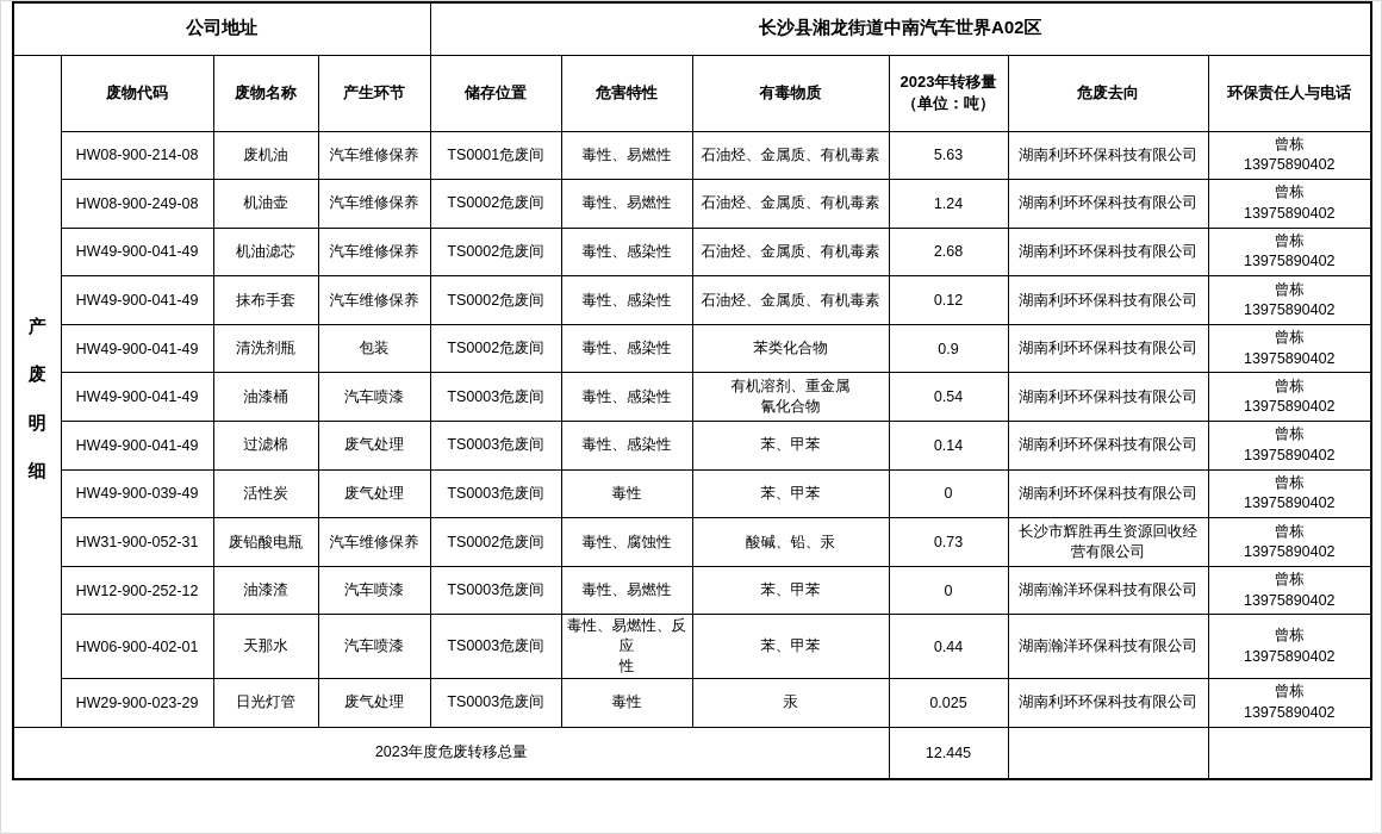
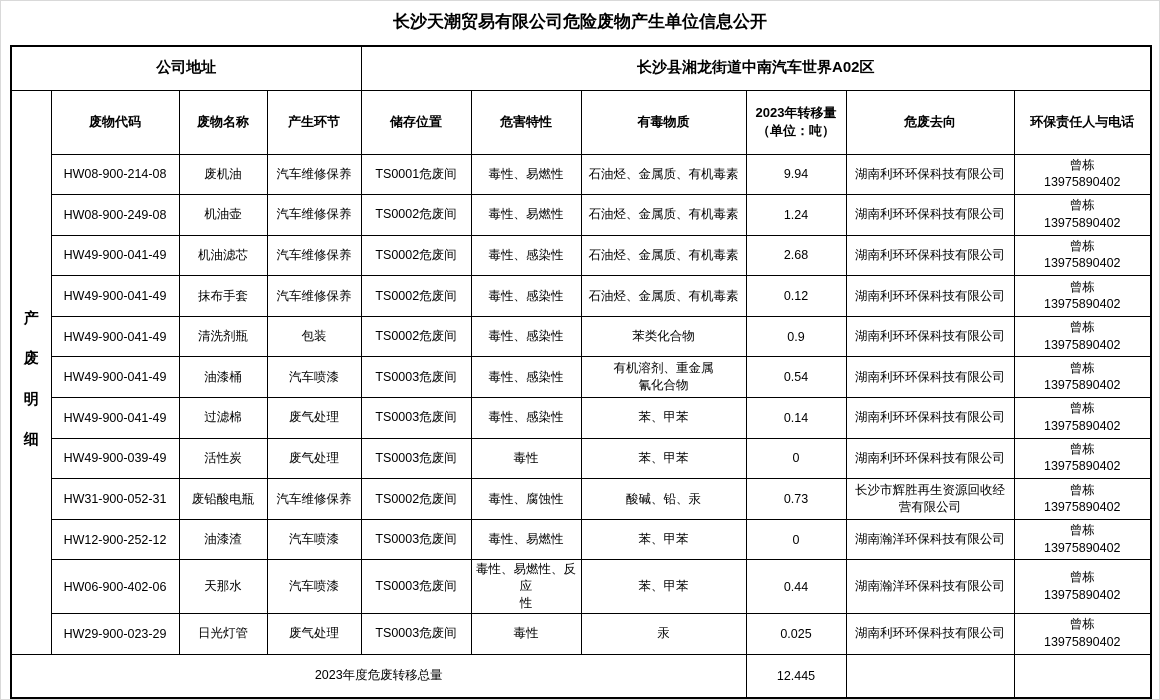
+ 长沙天潮贸易有限公司危险废物产生单位信息公开
  公司地址	长沙县湘龙街道中南汽车世界A02区
  产废明细	废物代码	废物名称	产生环节	储存位置	危害特性	有毒物质	2023年转移量 （单位：吨）	危废去向	环保责任人与电话
- HW08-900-214-08	废机油	汽车维修保养	TS0001危废间	毒性、易燃性	石油烃、金属质、有机毒素	5.63	湖南利环环保科技有限公司	曾栋 13975890402
+ HW08-900-214-08	废机油	汽车维修保养	TS0001危废间	毒性、易燃性	石油烃、金属质、有机毒素	9.94	湖南利环环保科技有限公司	曾栋 13975890402
  HW08-900-249-08	机油壶	汽车维修保养	TS0002危废间	毒性、易燃性	石油烃、金属质、有机毒素	1.24	湖南利环环保科技有限公司	曾栋 13975890402
  HW49-900-041-49	机油滤芯	汽车维修保养	TS0002危废间	毒性、感染性	石油烃、金属质、有机毒素	2.68	湖南利环环保科技有限公司	曾栋 13975890402
  HW49-900-041-49	抹布手套	汽车维修保养	TS0002危废间	毒性、感染性	石油烃、金属质、有机毒素	0.12	湖南利环环保科技有限公司	曾栋 13975890402
  HW49-900-041-49	清洗剂瓶	包装	TS0002危废间	毒性、感染性	苯类化合物	0.9	湖南利环环保科技有限公司	曾栋 13975890402
  HW49-900-041-49	油漆桶	汽车喷漆	TS0003危废间	毒性、感染性	有机溶剂、重金属 氰化合物	0.54	湖南利环环保科技有限公司	曾栋 13975890402
  HW49-900-041-49	过滤棉	废气处理	TS0003危废间	毒性、感染性	苯、甲苯	0.14	湖南利环环保科技有限公司	曾栋 13975890402
  HW49-900-039-49	活性炭	废气处理	TS0003危废间	毒性	苯、甲苯	0	湖南利环环保科技有限公司	曾栋 13975890402
  HW31-900-052-31	废铅酸电瓶	汽车维修保养	TS0002危废间	毒性、腐蚀性	酸碱、铅、汞	0.73	长沙市辉胜再生资源回收经 营有限公司	曾栋 13975890402
  HW12-900-252-12	油漆渣	汽车喷漆	TS0003危废间	毒性、易燃性	苯、甲苯	0	湖南瀚洋环保科技有限公司	曾栋 13975890402
- HW06-900-402-01	天那水	汽车喷漆	TS0003危废间	毒性、易燃性、反应 性	苯、甲苯	0.44	湖南瀚洋环保科技有限公司	曾栋 13975890402
+ HW06-900-402-06	天那水	汽车喷漆	TS0003危废间	毒性、易燃性、反应 性	苯、甲苯	0.44	湖南瀚洋环保科技有限公司	曾栋 13975890402
  HW29-900-023-29	日光灯管	废气处理	TS0003危废间	毒性	汞	0.025	湖南利环环保科技有限公司	曾栋 13975890402
  2023年度危废转移总量	12.445
